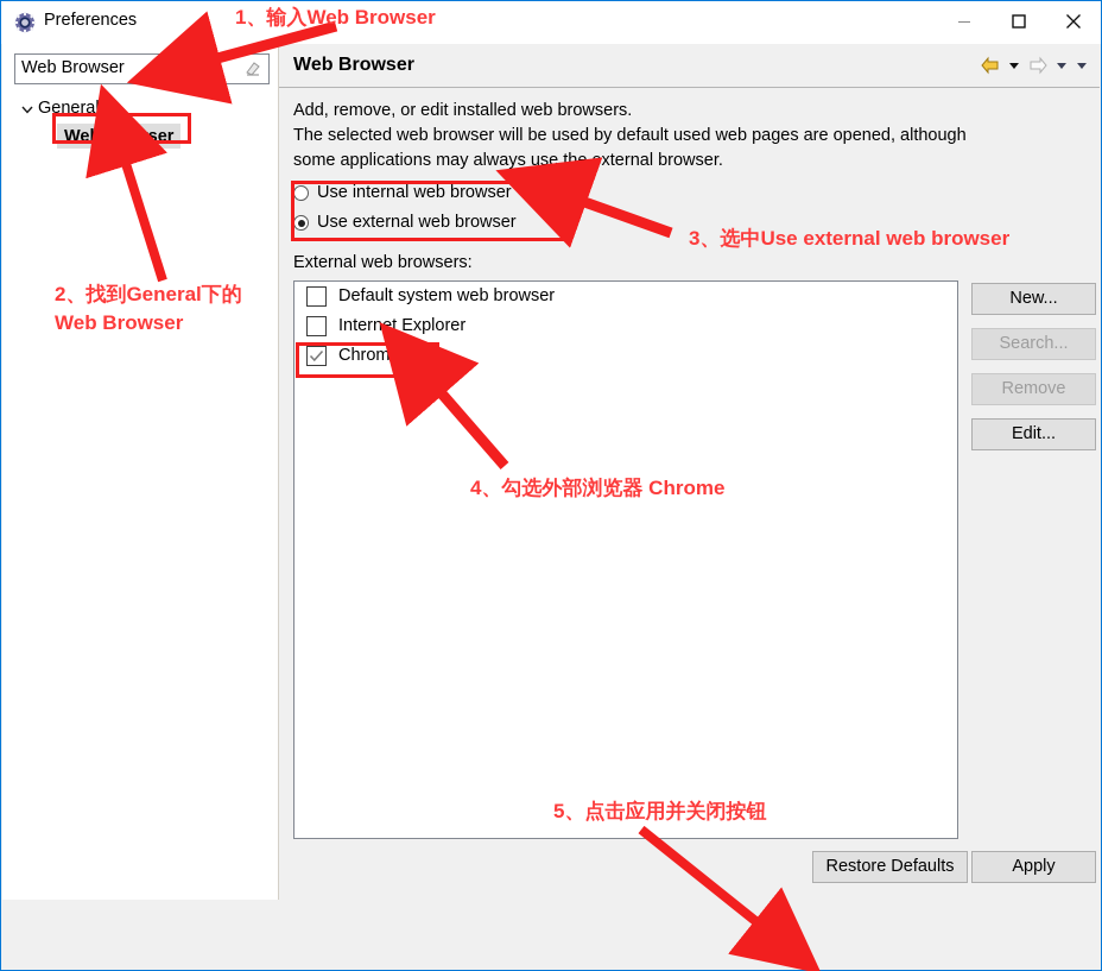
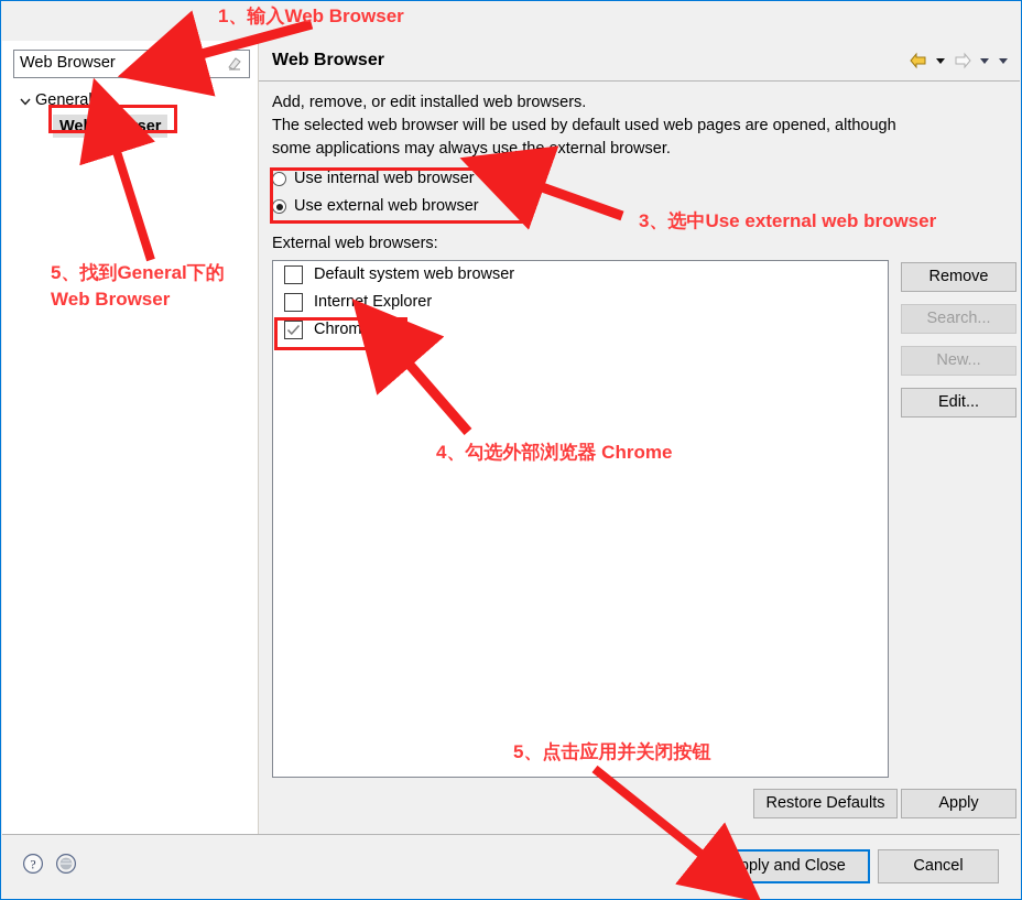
- Preferences
  Web Browser
  General
  Web Browser
  Web Browser
  Add, remove, or edit installed web browsers.
  The selected web browser will be used by default used web pages are opened, although
  some applications may always use the external browser.
  Use internal web browser
  Use external web browser
  External web browsers:
  Default system web browser
  Internet Explorer
  Chrome
- New...
+ Remove
  Search...
- Remove
+ New...
  Edit...
  Restore Defaults
  Apply
+ ?
+ Apply and Close
+ Cancel
  1、输入Web Browser
- 2、找到General下的
+ 5、找到General下的
  Web Browser
  3、选中Use external web browser
  4、勾选外部浏览器 Chrome
  5、点击应用并关闭按钮
